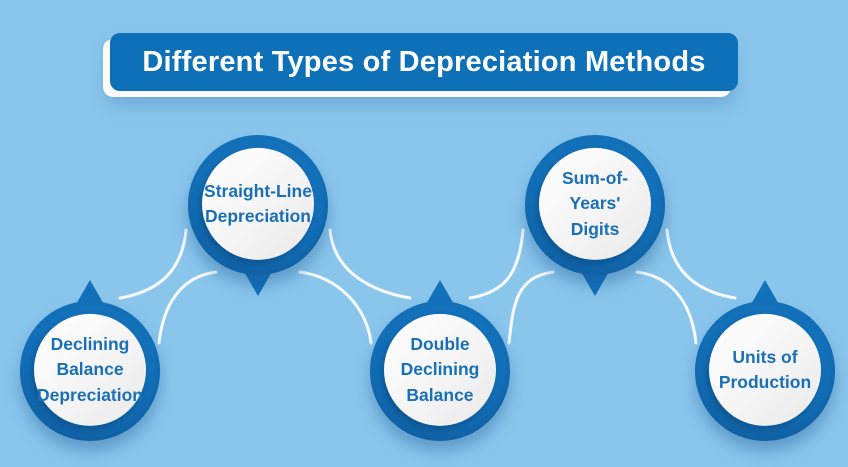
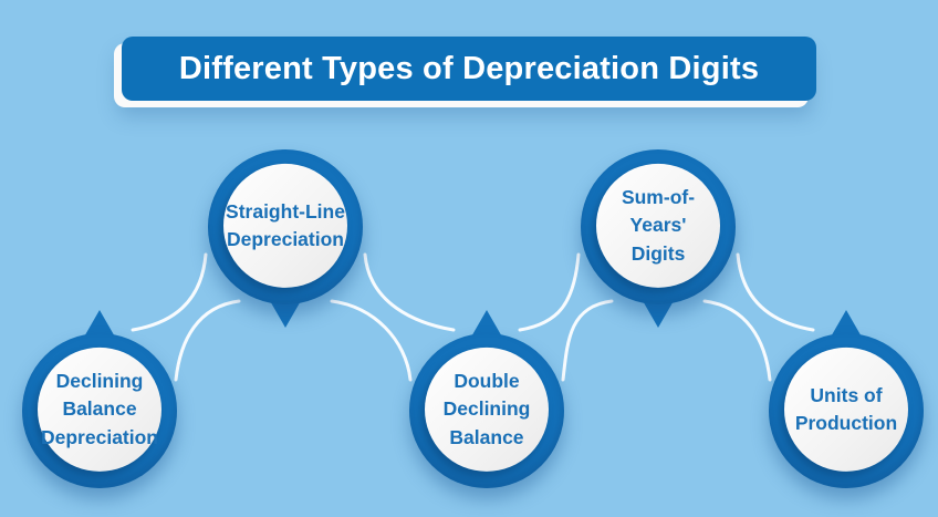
- Different Types of Depreciation Methods
+ Different Types of Depreciation Digits
  Declining
  Balance
  Depreciation
  Straight-Line
  Depreciation
  Double
  Declining
  Balance
  Sum-of-Years'
  Digits
  Units of
  Production
